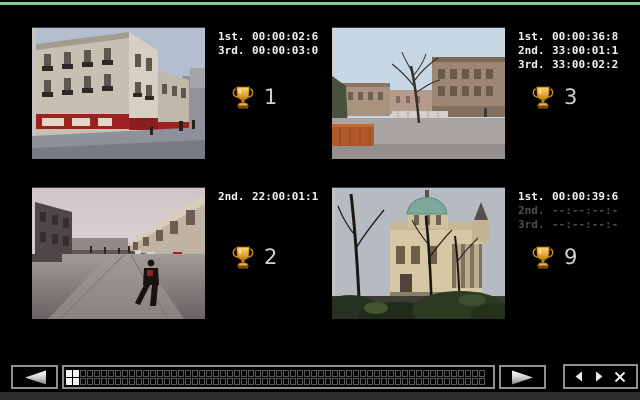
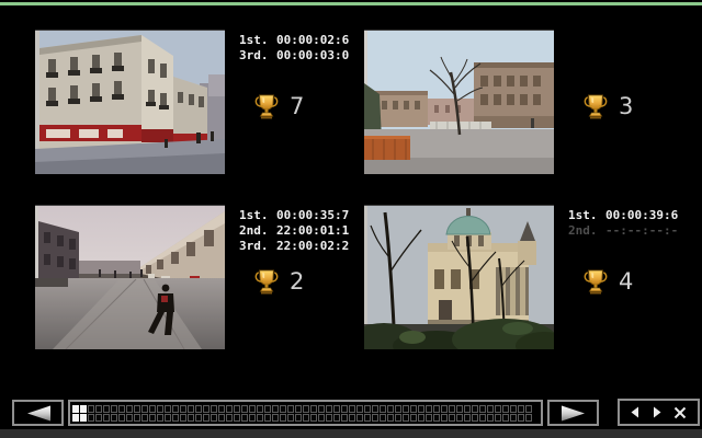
  1st. 00:00:02:6
  3rd. 00:00:03:0
- 1
+ 7
- 1st. 00:00:36:8
- 2nd. 33:00:01:1
- 3rd. 33:00:02:2
  3
+ 1st. 00:00:35:7
  2nd. 22:00:01:1
+ 3rd. 22:00:02:2
  2
  1st. 00:00:39:6
  2nd. --:--:--:-
- 3rd. --:--:--:-
- 9
+ 4
